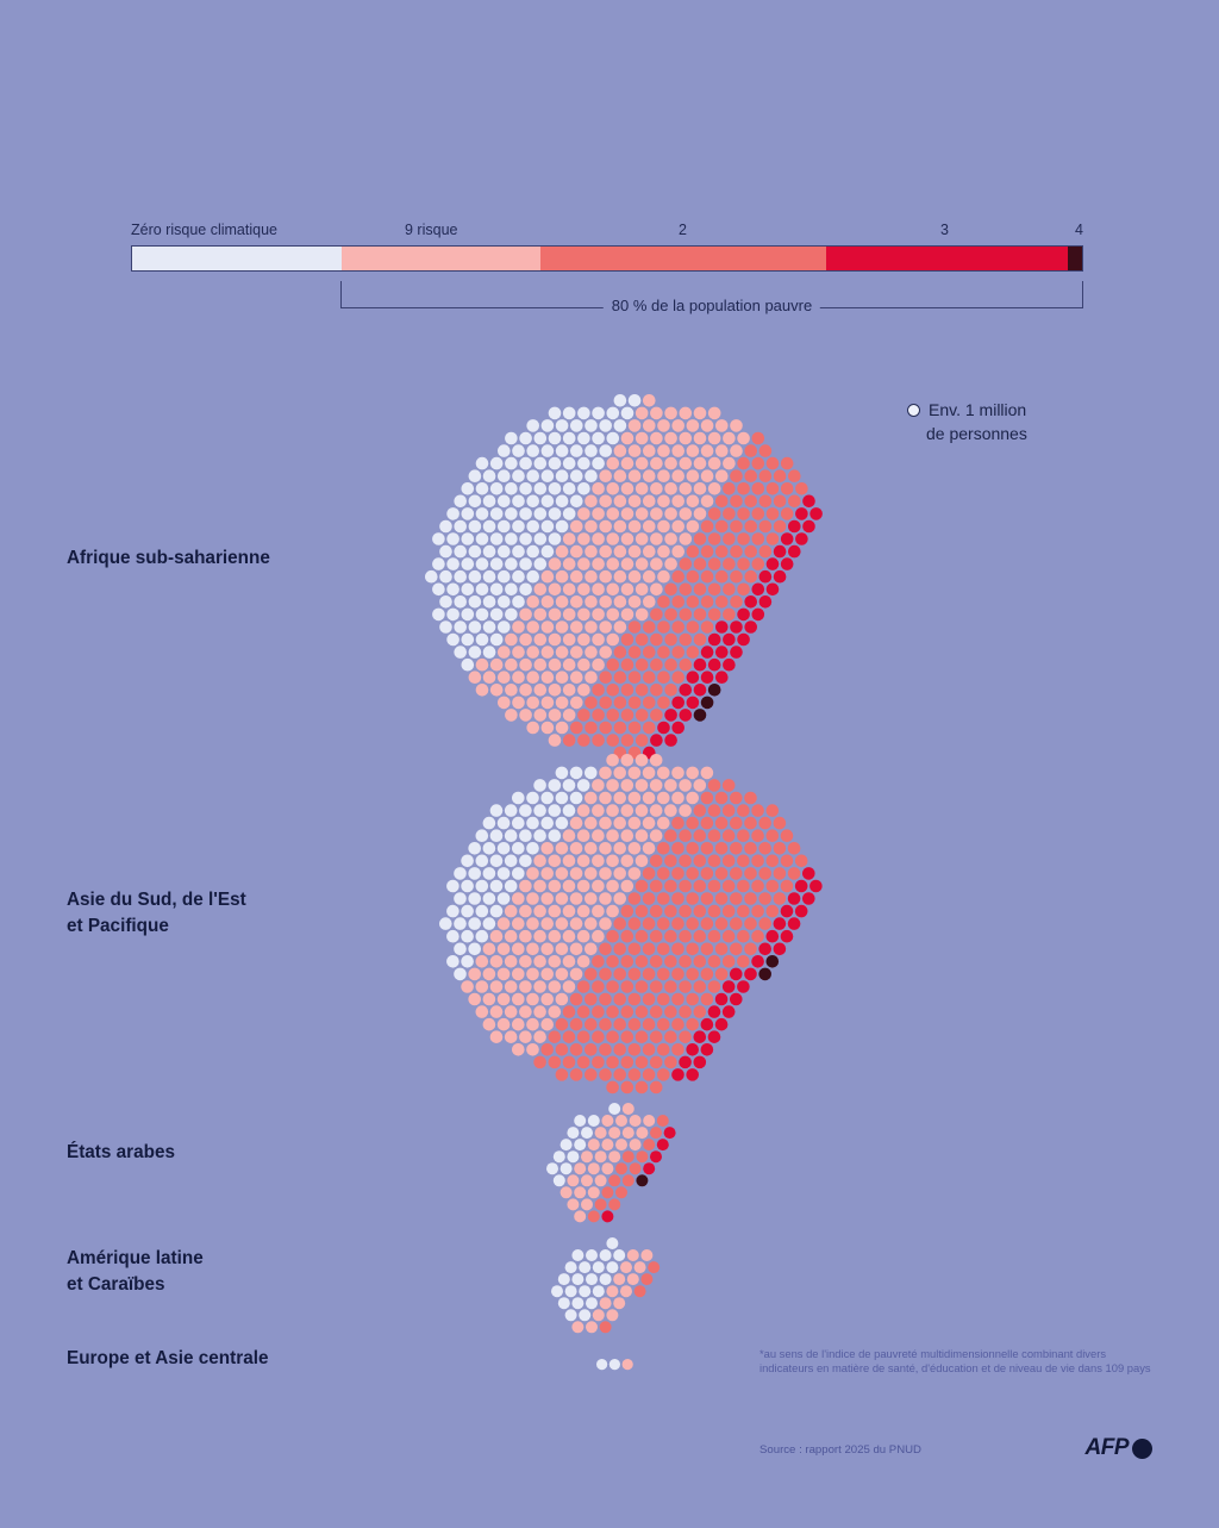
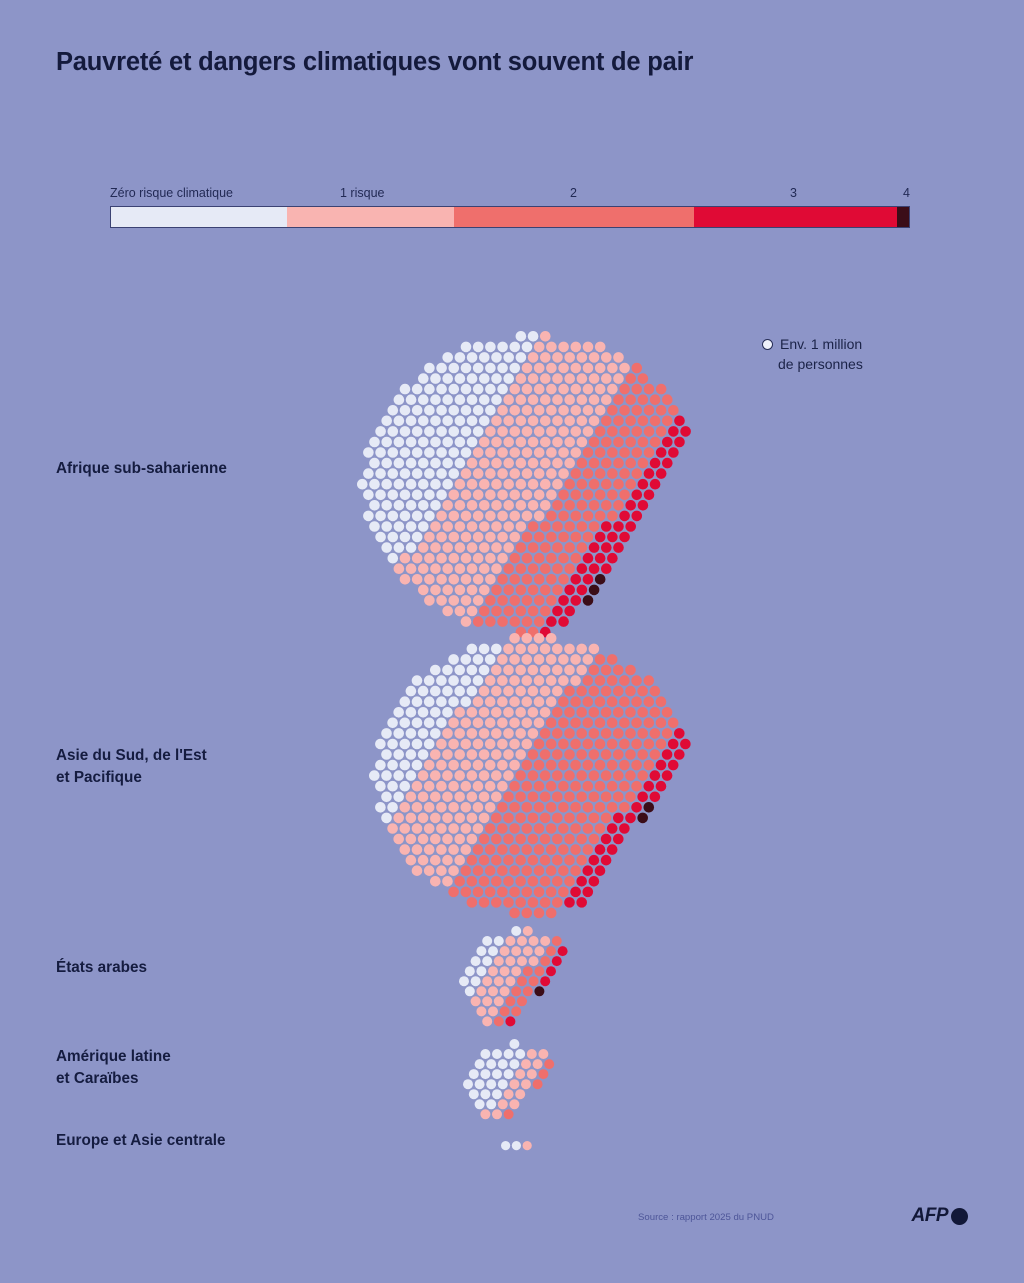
+ Pauvreté et dangers climatiques vont souvent de pair
  Zéro risque climatique
- 9 risque
+ 1 risque
  2
  3
  4
- 80 % de la population pauvre
  Env. 1 million
  de personnes
  Afrique sub-saharienne
  Asie du Sud, de l'Est
  et Pacifique
  États arabes
  Amérique latine
  et Caraïbes
  Europe et Asie centrale
- *au sens de l'indice de pauvreté multidimensionnelle combinant divers indicateurs en matière de santé, d'éducation et de niveau de vie dans 109 pays
  Source : rapport 2025 du PNUD
  AFP
